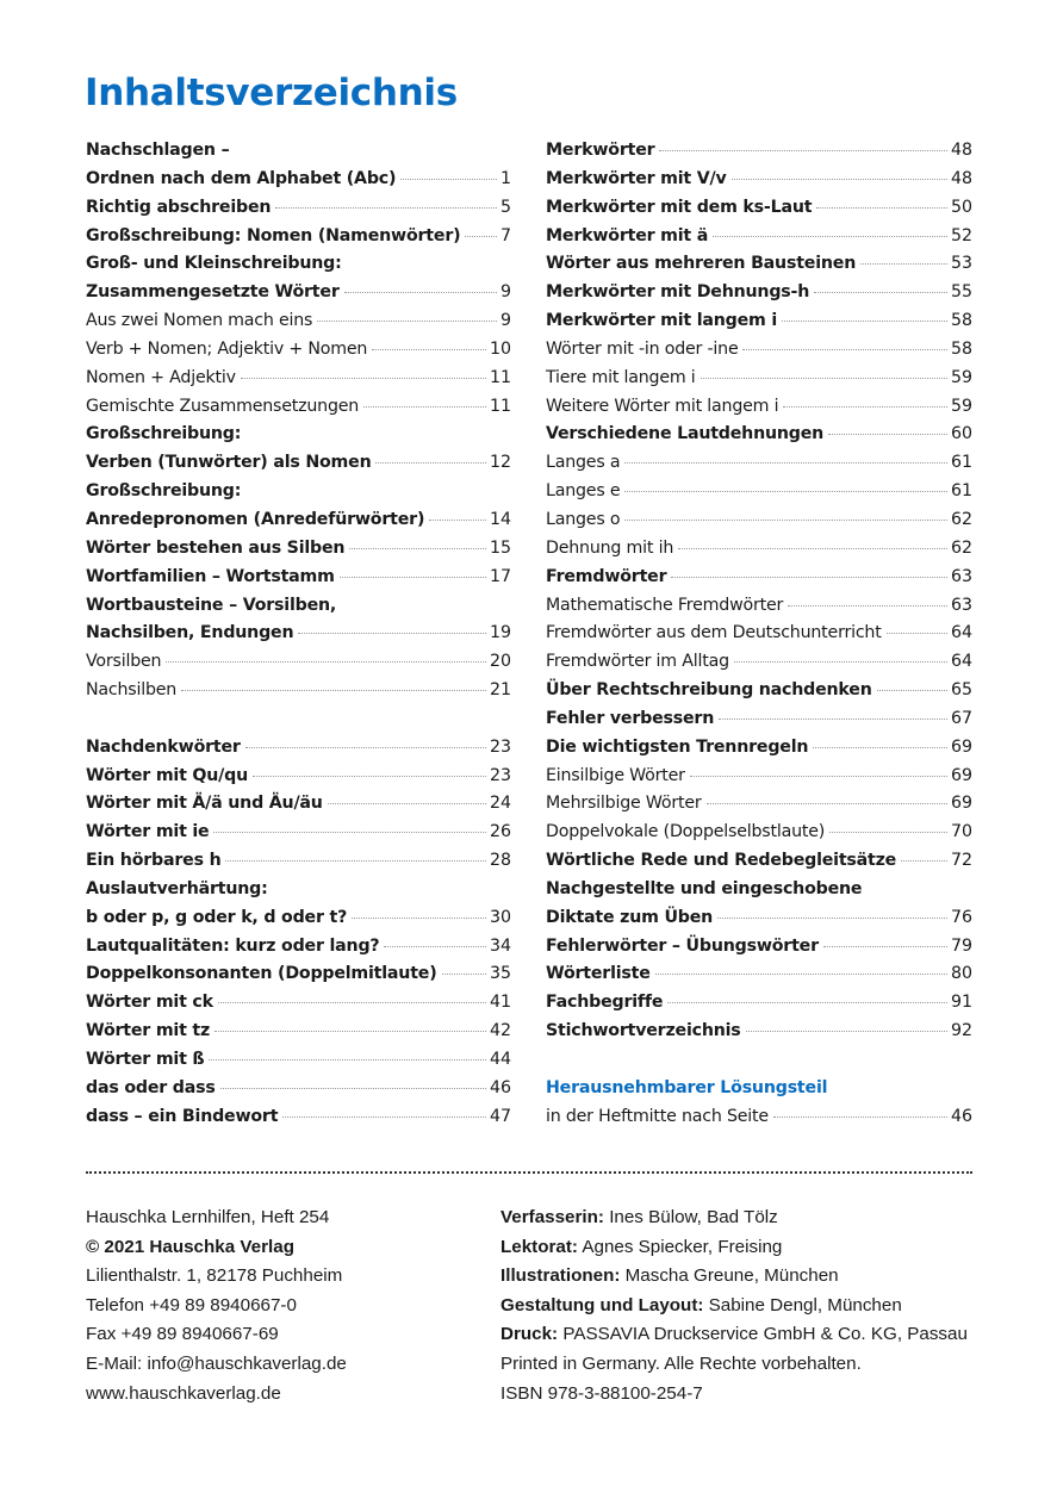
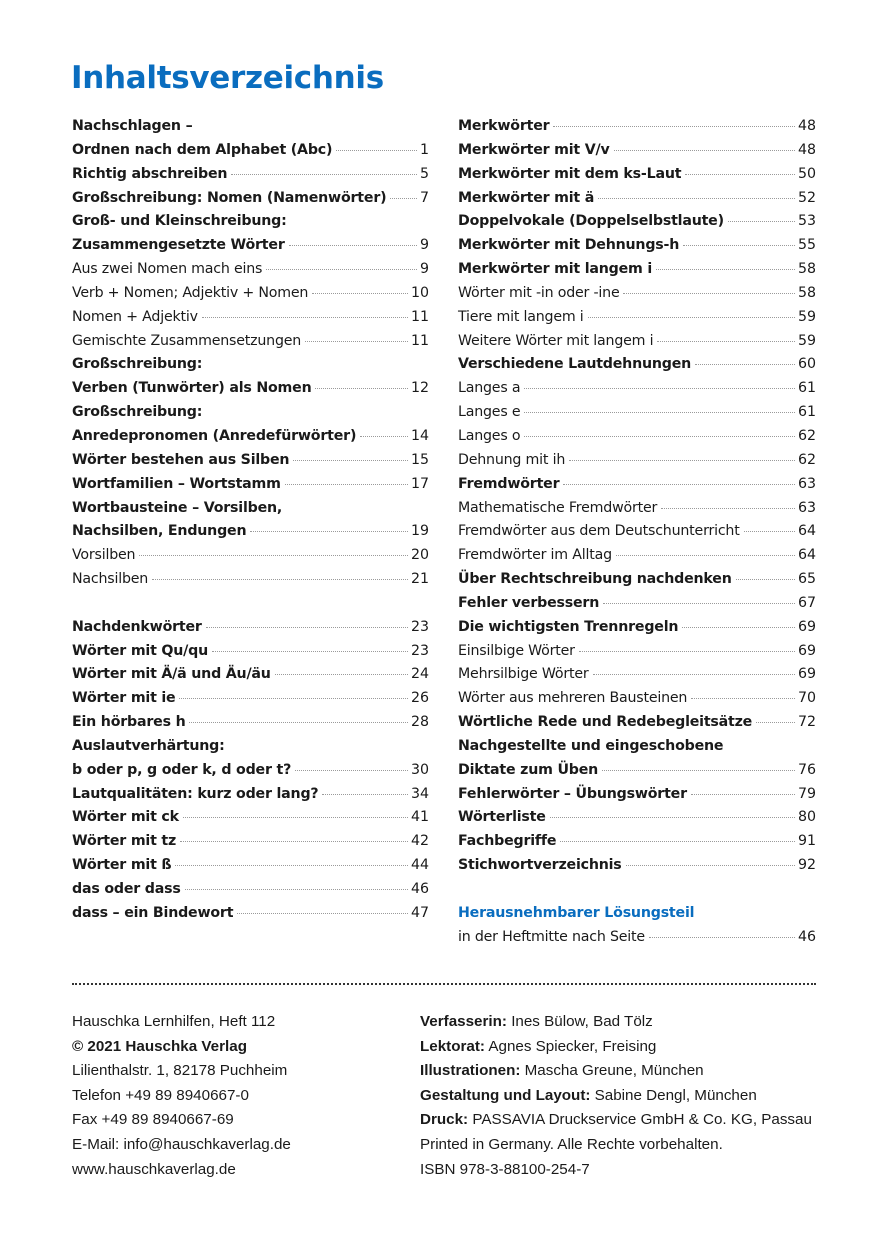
  Inhaltsverzeichnis
  Nachschlagen –
  Ordnen nach dem Alphabet (Abc)
  1
  Richtig abschreiben
  5
  Großschreibung: Nomen (Namenwörter)
  7
  Groß- und Kleinschreibung:
  Zusammengesetzte Wörter
  9
  Aus zwei Nomen mach eins
  9
  Verb + Nomen; Adjektiv + Nomen
  10
  Nomen + Adjektiv
  11
  Gemischte Zusammensetzungen
  11
  Großschreibung:
  Verben (Tunwörter) als Nomen
  12
  Großschreibung:
  Anredepronomen (Anredefürwörter)
  14
  Wörter bestehen aus Silben
  15
  Wortfamilien – Wortstamm
  17
  Wortbausteine – Vorsilben,
  Nachsilben, Endungen
  19
  Vorsilben
  20
  Nachsilben
  21
  Nachdenkwörter
  23
  Wörter mit Qu/qu
  23
  Wörter mit Ä/ä und Äu/äu
  24
  Wörter mit ie
  26
  Ein hörbares h
  28
  Auslautverhärtung:
  b oder p, g oder k, d oder t?
  30
  Lautqualitäten: kurz oder lang?
  34
- Doppelkonsonanten (Doppelmitlaute)
- 35
  Wörter mit ck
  41
  Wörter mit tz
  42
  Wörter mit ß
  44
  das oder dass
  46
  dass – ein Bindewort
  47
  Merkwörter
  48
  Merkwörter mit V/v
  48
  Merkwörter mit dem ks-Laut
  50
  Merkwörter mit ä
  52
- Wörter aus mehreren Bausteinen
+ Doppelvokale (Doppelselbstlaute)
  53
  Merkwörter mit Dehnungs-h
  55
  Merkwörter mit langem i
  58
  Wörter mit -in oder -ine
  58
  Tiere mit langem i
  59
  Weitere Wörter mit langem i
  59
  Verschiedene Lautdehnungen
  60
  Langes a
  61
  Langes e
  61
  Langes o
  62
  Dehnung mit ih
  62
  Fremdwörter
  63
  Mathematische Fremdwörter
  63
  Fremdwörter aus dem Deutschunterricht
  64
  Fremdwörter im Alltag
  64
  Über Rechtschreibung nachdenken
  65
  Fehler verbessern
  67
  Die wichtigsten Trennregeln
  69
  Einsilbige Wörter
  69
  Mehrsilbige Wörter
  69
- Doppelvokale (Doppelselbstlaute)
+ Wörter aus mehreren Bausteinen
  70
  Wörtliche Rede und Redebegleitsätze
  72
  Nachgestellte und eingeschobene
  Diktate zum Üben
  76
  Fehlerwörter – Übungswörter
  79
  Wörterliste
  80
  Fachbegriffe
  91
  Stichwortverzeichnis
  92
  Herausnehmbarer Lösungsteil
  in der Heftmitte nach Seite
  46
- Hauschka Lernhilfen, Heft 254
+ Hauschka Lernhilfen, Heft 112
  © 2021 Hauschka Verlag
  Lilienthalstr. 1, 82178 Puchheim
  Telefon +49 89 8940667-0
  Fax +49 89 8940667-69
  E-Mail: info@hauschkaverlag.de
  www.hauschkaverlag.de
  Verfasserin: Ines Bülow, Bad Tölz
  Lektorat: Agnes Spiecker, Freising
  Illustrationen: Mascha Greune, München
  Gestaltung und Layout: Sabine Dengl, München
  Druck: PASSAVIA Druckservice GmbH & Co. KG, Passau
  Printed in Germany. Alle Rechte vorbehalten.
  ISBN 978-3-88100-254-7
